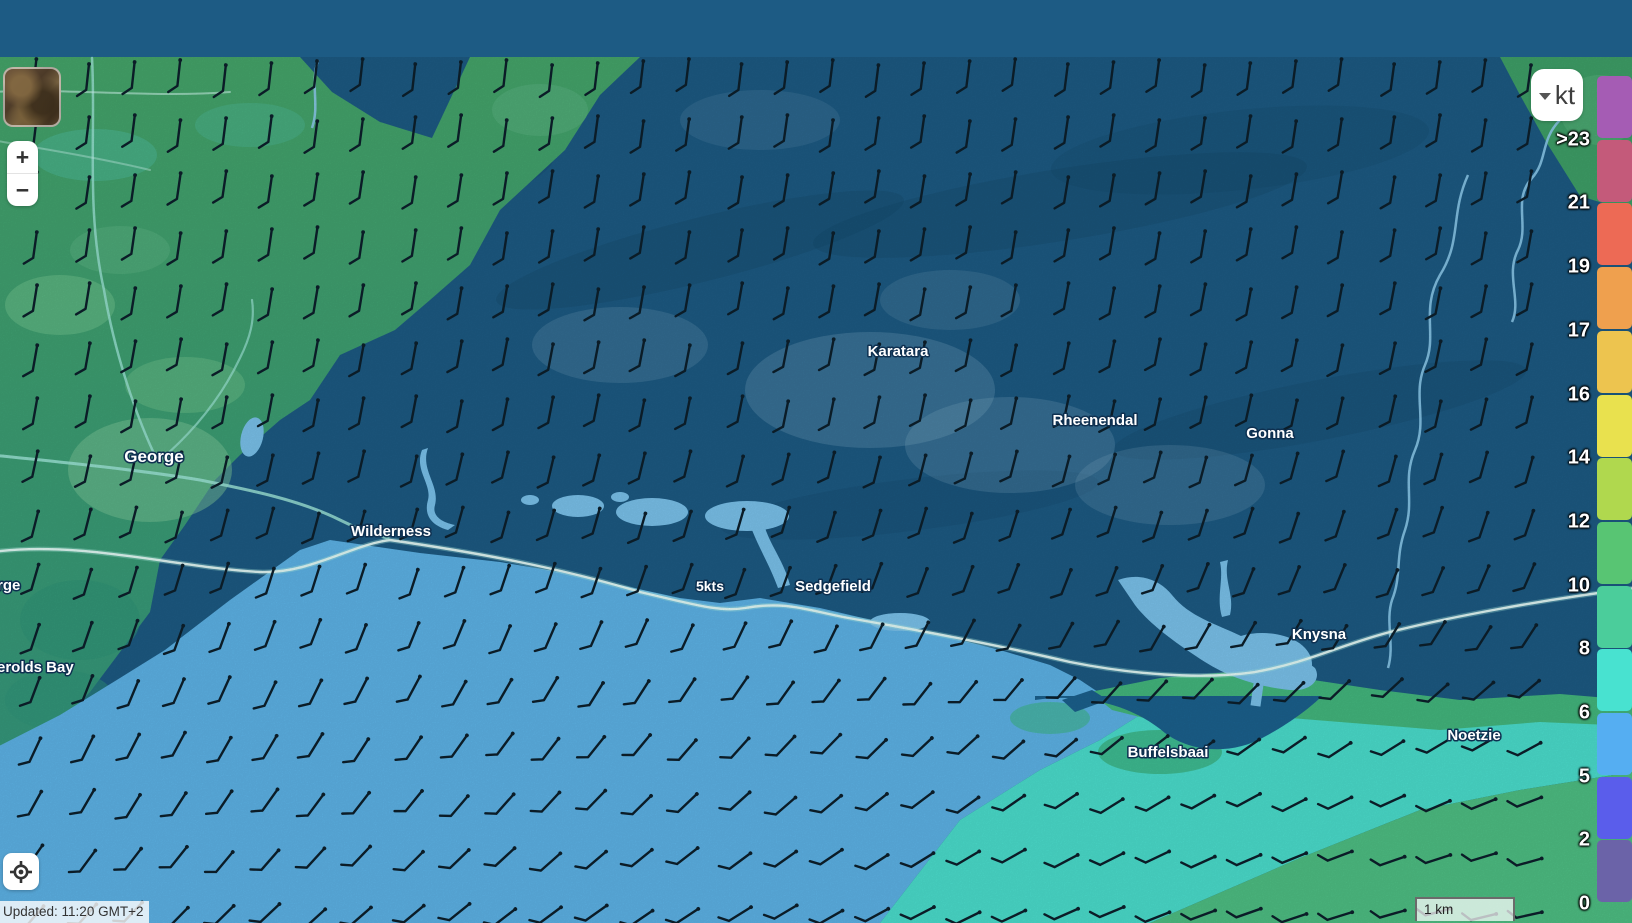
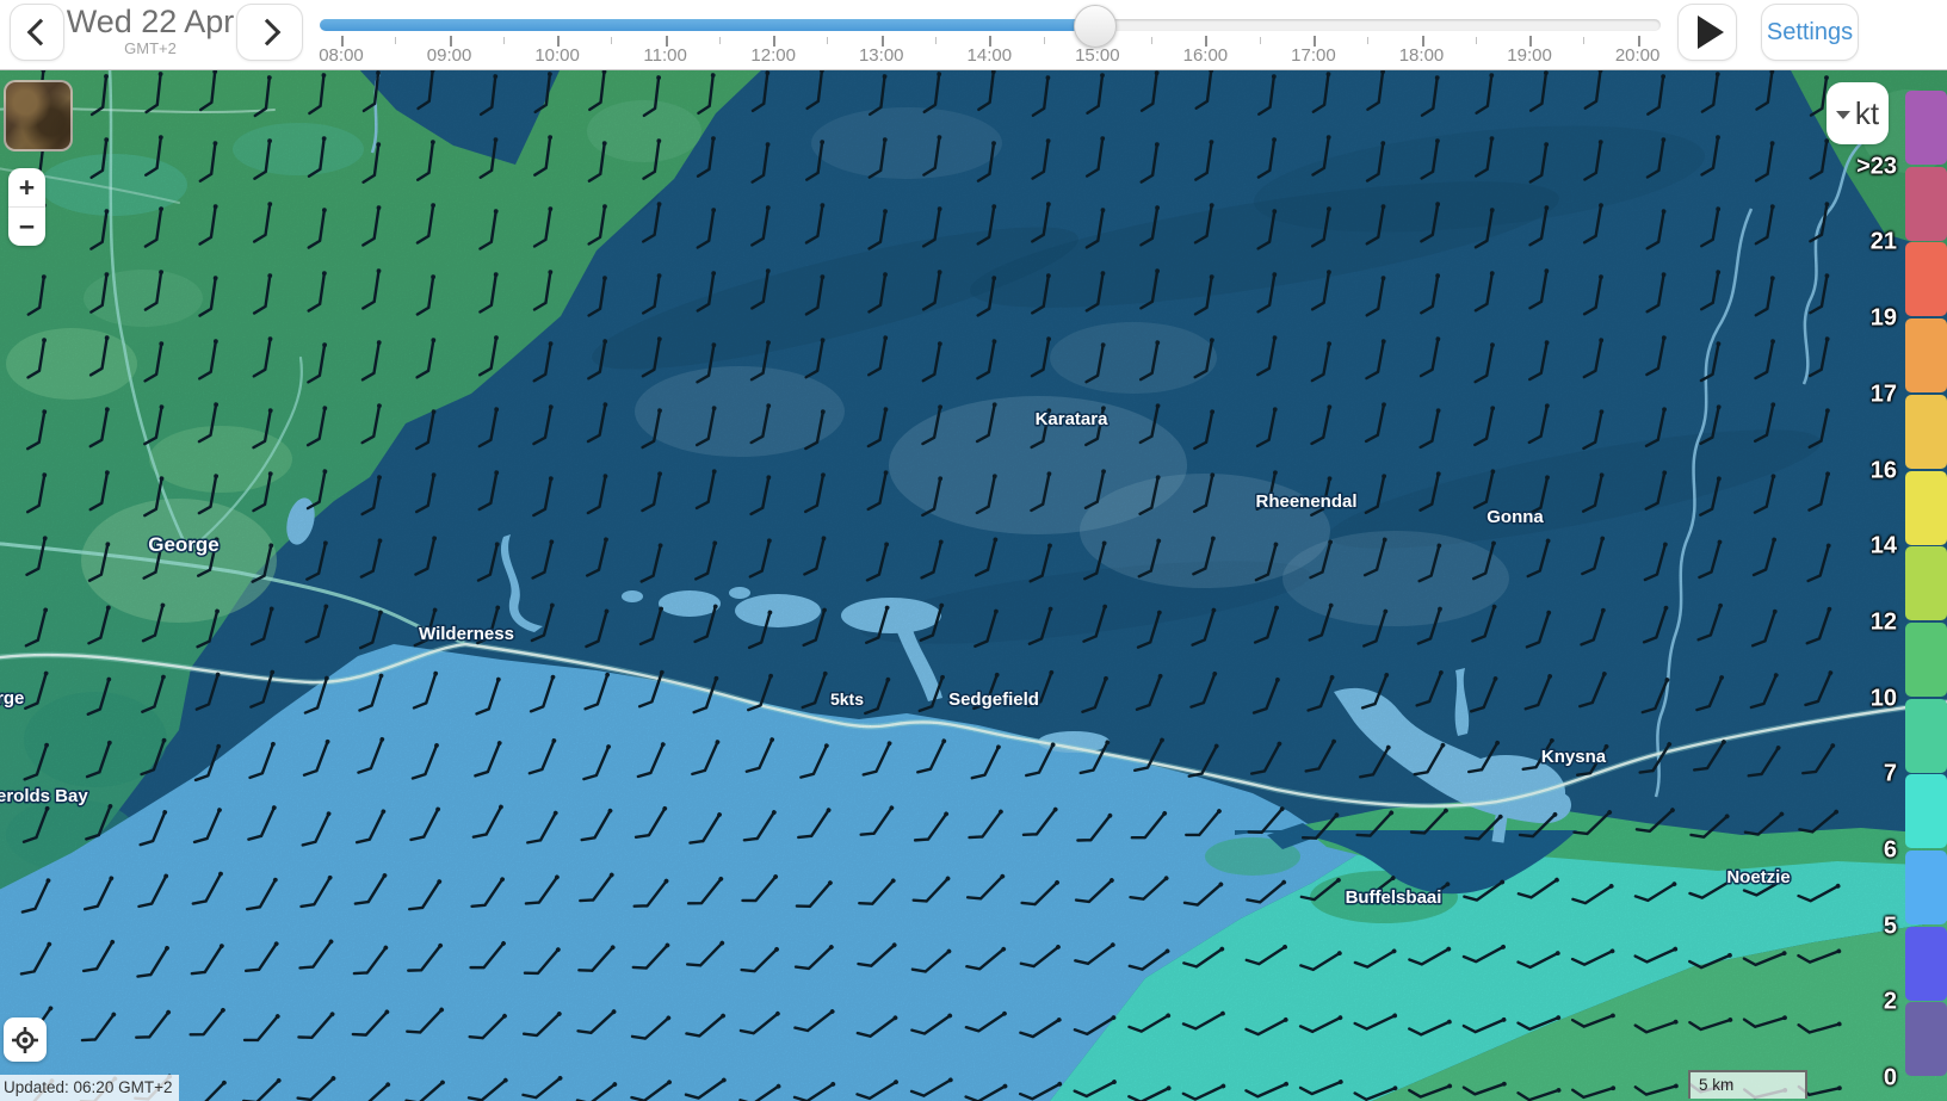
  George
  Wilderness
  Karatara
  Rheenendal
  Gonna
  5kts
  Sedgefield
  Knysna
  Noetzie
  Buffelsbaai
  erolds Bay
+ Wed 22 Apr
+ GMT+2
+ 08:00
+ 09:00
+ 10:00
+ 11:00
+ 12:00
+ 13:00
+ 14:00
+ 15:00
+ 16:00
+ 17:00
+ 18:00
+ 19:00
+ 20:00
+ Settings
  +
  −
- Updated: 11:20 GMT+2
+ Updated: 06:20 GMT+2
- 1 km
+ 5 km
  kt
  >23
  21
  19
  17
  16
  14
  12
  10
- 8
+ 7
  6
  5
  2
  0
